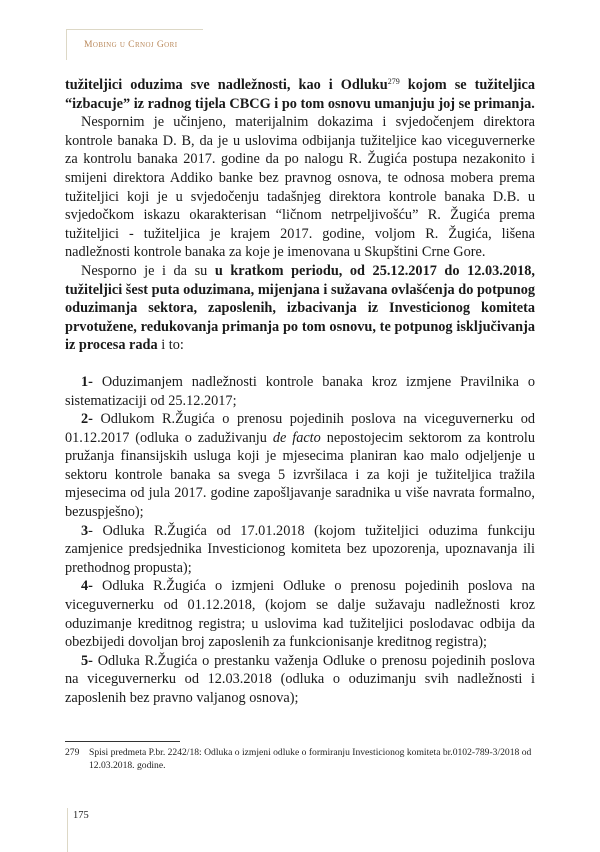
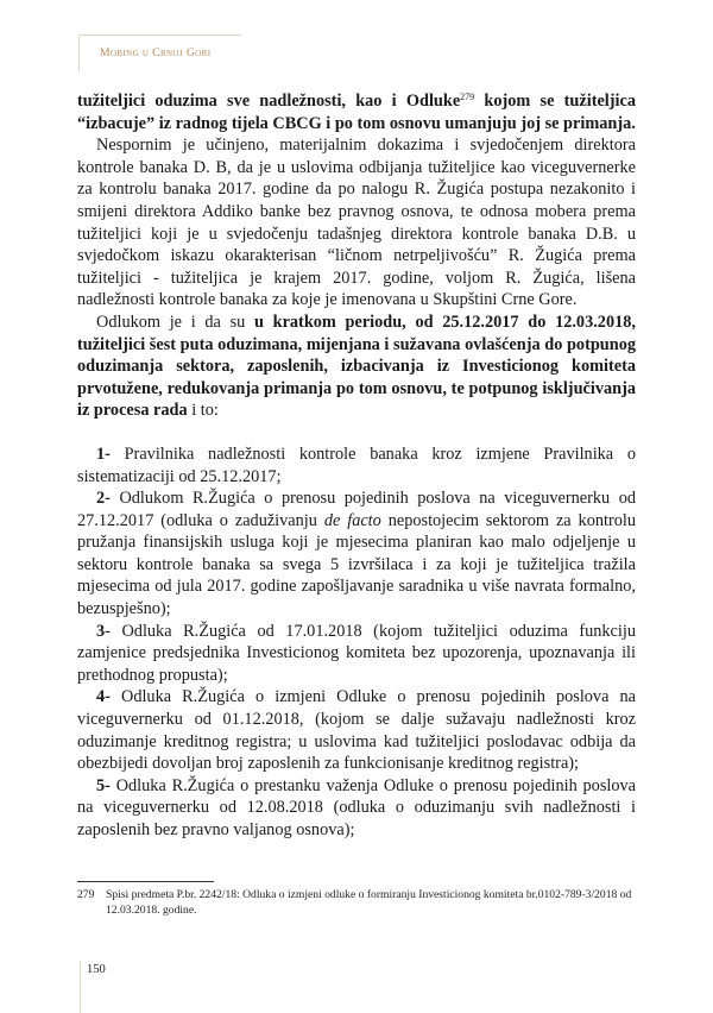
  Mobing u Crnoj Gori
- tužiteljici oduzima sve nadležnosti, kao i Odluku279 kojom se tužiteljica “izbacuje” iz radnog tijela CBCG i po tom osnovu umanjuju joj se primanja.
+ tužiteljici oduzima sve nadležnosti, kao i Odluke279 kojom se tužiteljica “izbacuje” iz radnog tijela CBCG i po tom osnovu umanjuju joj se primanja.
  Nespornim je učinjeno, materijalnim dokazima i svjedočenjem direktora kontrole banaka D. B, da je u uslovima odbijanja tužiteljice kao viceguvernerke za kontrolu banaka 2017. godine da po nalogu R. Žugića postupa nezakonito i smijeni direktora Addiko banke bez pravnog osnova, te odnosa mobera prema tužiteljici koji je u svjedočenju tadašnjeg direktora kontrole banaka D.B. u svjedočkom iskazu okarakterisan “ličnom netrpeljivošću” R. Žugića prema tužiteljici - tužiteljica je krajem 2017. godine, voljom R. Žugića, lišena nadležnosti kontrole banaka za koje je imenovana u Skupštini Crne Gore.
- Nesporno je i da su u kratkom periodu, od 25.12.2017 do 12.03.2018, tužiteljici šest puta oduzimana, mijenjana i sužavana ovlašćenja do potpunog oduzimanja sektora, zaposlenih, izbacivanja iz Investicionog komiteta prvotužene, redukovanja primanja po tom osnovu, te potpunog isključivanja iz procesa rada i to:
+ Odlukom je i da su u kratkom periodu, od 25.12.2017 do 12.03.2018, tužiteljici šest puta oduzimana, mijenjana i sužavana ovlašćenja do potpunog oduzimanja sektora, zaposlenih, izbacivanja iz Investicionog komiteta prvotužene, redukovanja primanja po tom osnovu, te potpunog isključivanja iz procesa rada i to:
- 1- Oduzimanjem nadležnosti kontrole banaka kroz izmjene Pravilnika o sistematizaciji od 25.12.2017;
+ 1- Pravilnika nadležnosti kontrole banaka kroz izmjene Pravilnika o sistematizaciji od 25.12.2017;
- 2- Odlukom R.Žugića o prenosu pojedinih poslova na viceguvernerku od 01.12.2017 (odluka o zaduživanju de facto nepostojecim sektorom za kontrolu pružanja finansijskih usluga koji je mjesecima planiran kao malo odjeljenje u sektoru kontrole banaka sa svega 5 izvršilaca i za koji je tužiteljica tražila mjesecima od jula 2017. godine zapošljavanje saradnika u više navrata formalno, bezuspješno);
+ 2- Odlukom R.Žugića o prenosu pojedinih poslova na viceguvernerku od 27.12.2017 (odluka o zaduživanju de facto nepostojecim sektorom za kontrolu pružanja finansijskih usluga koji je mjesecima planiran kao malo odjeljenje u sektoru kontrole banaka sa svega 5 izvršilaca i za koji je tužiteljica tražila mjesecima od jula 2017. godine zapošljavanje saradnika u više navrata formalno, bezuspješno);
  3- Odluka R.Žugića od 17.01.2018 (kojom tužiteljici oduzima funkciju zamjenice predsjednika Investicionog komiteta bez upozorenja, upoznavanja ili prethodnog propusta);
  4- Odluka R.Žugića o izmjeni Odluke o prenosu pojedinih poslova na viceguvernerku od 01.12.2018, (kojom se dalje sužavaju nadležnosti kroz oduzimanje kreditnog registra; u uslovima kad tužiteljici poslodavac odbija da obezbijedi dovoljan broj zaposlenih za funkcionisanje kreditnog registra);
- 5- Odluka R.Žugića o prestanku važenja Odluke o prenosu pojedinih poslova na viceguvernerku od 12.03.2018 (odluka o oduzimanju svih nadležnosti i zaposlenih bez pravno valjanog osnova);
+ 5- Odluka R.Žugića o prestanku važenja Odluke o prenosu pojedinih poslova na viceguvernerku od 12.08.2018 (odluka o oduzimanju svih nadležnosti i zaposlenih bez pravno valjanog osnova);
  279
  Spisi predmeta P.br. 2242/18: Odluka o izmjeni odluke o formiranju Investicionog komiteta br.0102-789-3/2018 od 12.03.2018. godine.
- 175
+ 150
